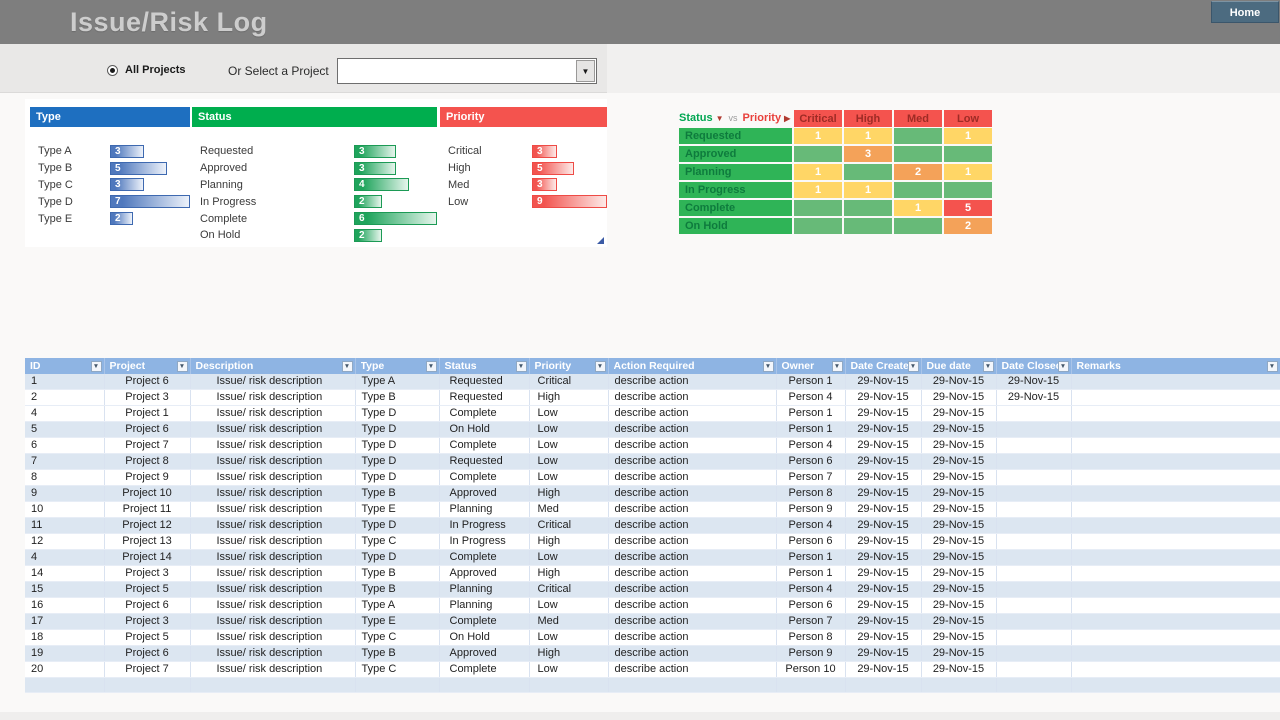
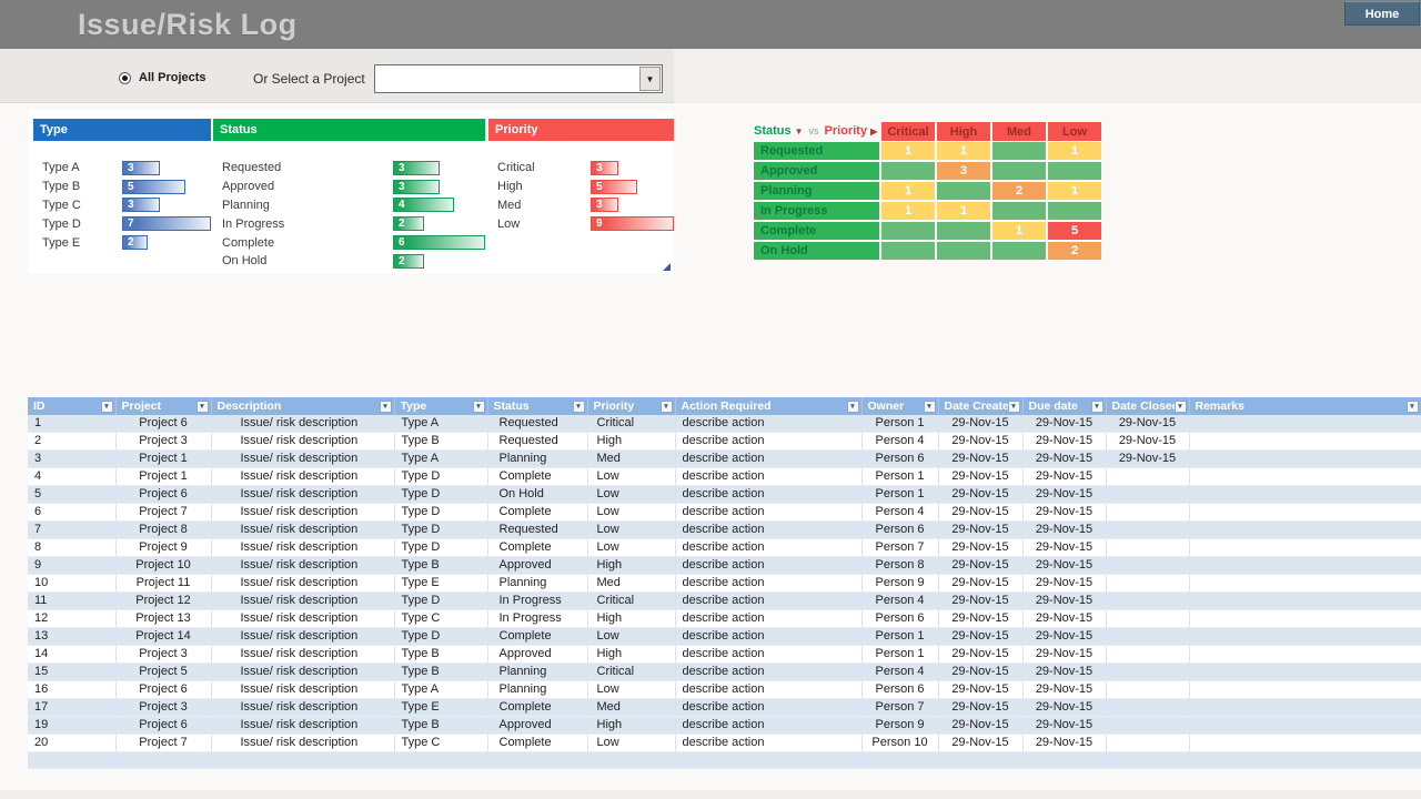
  Issue/Risk Log
  Home
  All Projects
  Or Select a Project
  ▼
  Type
  Type A
  3
  Type B
  5
  Type C
  3
  Type D
  7
  Type E
  2
  Status
  Requested
  3
  Approved
  3
  Planning
  4
  In Progress
  2
  Complete
  6
  On Hold
  2
  Priority
  Critical
  3
  High
  5
  Med
  3
  Low
  9
  Status
  ▼
  vs
  Priority
  ▶
  Critical
  High
  Med
  Low
  Requested
  1
  1
  1
  Approved
  3
  Planning
  1
  2
  1
  In Progress
  1
  1
  Complete
  1
  5
  On Hold
  2
  ID	Project	Description	Type	Status	Priority	Action Required	Owner	Date Create	Due date	Date Close	Remarks
  1	Project 6	Issue/ risk description	Type A	Requested	Critical	describe action	Person 1	29-Nov-15	29-Nov-15	29-Nov-15
  2	Project 3	Issue/ risk description	Type B	Requested	High	describe action	Person 4	29-Nov-15	29-Nov-15	29-Nov-15
+ 3	Project 1	Issue/ risk description	Type A	Planning	Med	describe action	Person 6	29-Nov-15	29-Nov-15	29-Nov-15
  4	Project 1	Issue/ risk description	Type D	Complete	Low	describe action	Person 1	29-Nov-15	29-Nov-15
  5	Project 6	Issue/ risk description	Type D	On Hold	Low	describe action	Person 1	29-Nov-15	29-Nov-15
  6	Project 7	Issue/ risk description	Type D	Complete	Low	describe action	Person 4	29-Nov-15	29-Nov-15
  7	Project 8	Issue/ risk description	Type D	Requested	Low	describe action	Person 6	29-Nov-15	29-Nov-15
  8	Project 9	Issue/ risk description	Type D	Complete	Low	describe action	Person 7	29-Nov-15	29-Nov-15
  9	Project 10	Issue/ risk description	Type B	Approved	High	describe action	Person 8	29-Nov-15	29-Nov-15
  10	Project 11	Issue/ risk description	Type E	Planning	Med	describe action	Person 9	29-Nov-15	29-Nov-15
  11	Project 12	Issue/ risk description	Type D	In Progress	Critical	describe action	Person 4	29-Nov-15	29-Nov-15
  12	Project 13	Issue/ risk description	Type C	In Progress	High	describe action	Person 6	29-Nov-15	29-Nov-15
- 4	Project 14	Issue/ risk description	Type D	Complete	Low	describe action	Person 1	29-Nov-15	29-Nov-15
+ 13	Project 14	Issue/ risk description	Type D	Complete	Low	describe action	Person 1	29-Nov-15	29-Nov-15
  14	Project 3	Issue/ risk description	Type B	Approved	High	describe action	Person 1	29-Nov-15	29-Nov-15
  15	Project 5	Issue/ risk description	Type B	Planning	Critical	describe action	Person 4	29-Nov-15	29-Nov-15
  16	Project 6	Issue/ risk description	Type A	Planning	Low	describe action	Person 6	29-Nov-15	29-Nov-15
  17	Project 3	Issue/ risk description	Type E	Complete	Med	describe action	Person 7	29-Nov-15	29-Nov-15
- 18	Project 5	Issue/ risk description	Type C	On Hold	Low	describe action	Person 8	29-Nov-15	29-Nov-15
  19	Project 6	Issue/ risk description	Type B	Approved	High	describe action	Person 9	29-Nov-15	29-Nov-15
  20	Project 7	Issue/ risk description	Type C	Complete	Low	describe action	Person 10	29-Nov-15	29-Nov-15
